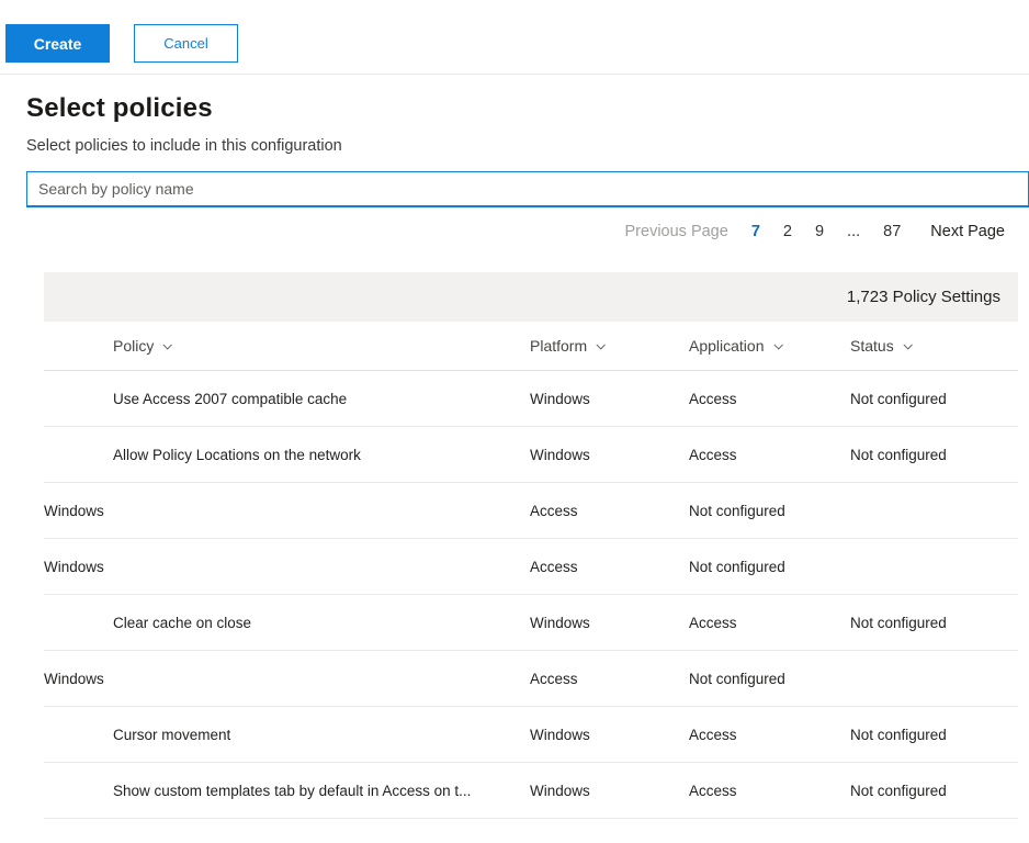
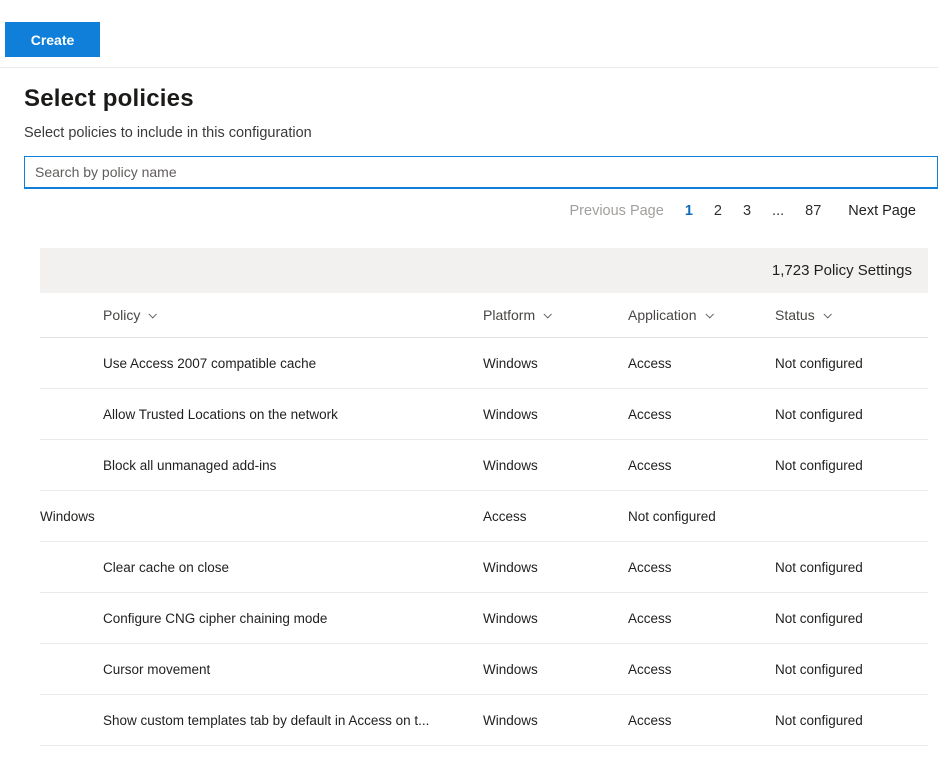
  Create
- Cancel
  Select policies
  Select policies to include in this configuration
  Search by policy name
  Previous Page
- 7
+ 1
  2
- 9
+ 3
  ...
  87
  Next Page
  1,723 Policy Settings
  Policy
  Platform
  Application
  Status
  Use Access 2007 compatible cache
  Windows
  Access
  Not configured
- Allow Policy Locations on the network
+ Allow Trusted Locations on the network
  Windows
  Access
  Not configured
+ Block all unmanaged add-ins
  Windows
  Access
  Not configured
  Windows
  Access
  Not configured
  Clear cache on close
  Windows
  Access
  Not configured
+ Configure CNG cipher chaining mode
  Windows
  Access
  Not configured
  Cursor movement
  Windows
  Access
  Not configured
  Show custom templates tab by default in Access on t...
  Windows
  Access
  Not configured
